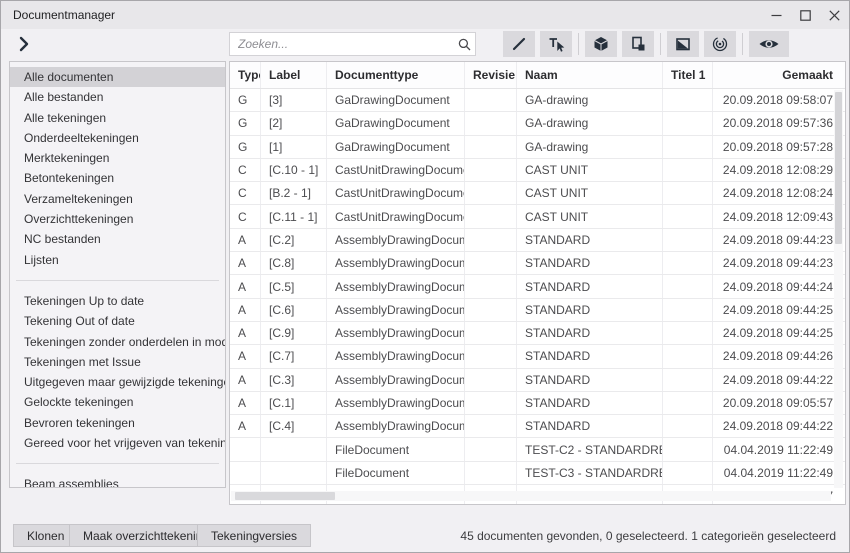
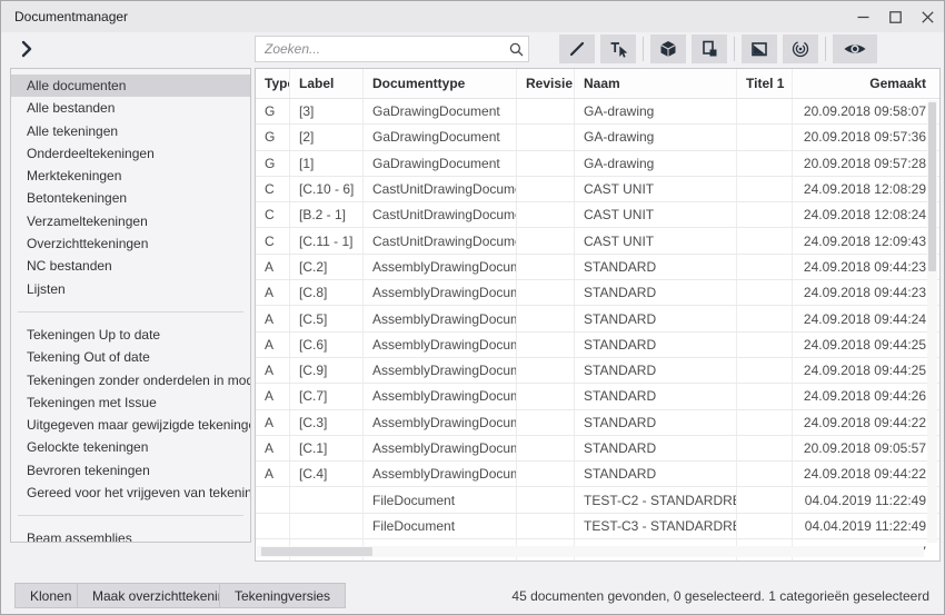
  Documentmanager
  Zoeken...
  Alle documenten
  Alle bestanden
  Alle tekeningen
  Onderdeeltekeningen
  Merktekeningen
  Betontekeningen
  Verzameltekeningen
  Overzichttekeningen
  NC bestanden
  Lijsten
  Tekeningen Up to date
  Tekening Out of date
  Tekeningen zonder onderdelen in mod
  Tekeningen met Issue
  Uitgegeven maar gewijzigde tekening
  Gelockte tekeningen
  Bevroren tekeningen
  Gereed voor het vrijgeven van tekenin
  Beam assemblies
  Typ
  Label
  Documenttype
  Revisie
  Naam
  Titel 1
  Gemaakt
  G
  [3]
  GaDrawingDocument
  GA-drawing
  20.09.2018 09:58:07
  G
  [2]
  GaDrawingDocument
  GA-drawing
  20.09.2018 09:57:36
  G
  [1]
  GaDrawingDocument
  GA-drawing
  20.09.2018 09:57:28
  C
- [C.10 - 1]
+ [C.10 - 6]
  CastUnitDrawingDocum
  CAST UNIT
  24.09.2018 12:08:29
  C
  [B.2 - 1]
  CastUnitDrawingDocum
  CAST UNIT
  24.09.2018 12:08:24
  C
  [C.11 - 1]
  CastUnitDrawingDocum
  CAST UNIT
  24.09.2018 12:09:43
  A
  [C.2]
  AssemblyDrawingDocum
  STANDARD
  24.09.2018 09:44:23
  A
  [C.8]
  AssemblyDrawingDocum
  STANDARD
  24.09.2018 09:44:23
  A
  [C.5]
  AssemblyDrawingDocum
  STANDARD
  24.09.2018 09:44:24
  A
  [C.6]
  AssemblyDrawingDocum
  STANDARD
  24.09.2018 09:44:25
  A
  [C.9]
  AssemblyDrawingDocum
  STANDARD
  24.09.2018 09:44:25
  A
  [C.7]
  AssemblyDrawingDocum
  STANDARD
  24.09.2018 09:44:26
  A
  [C.3]
  AssemblyDrawingDocum
  STANDARD
  24.09.2018 09:44:22
  A
  [C.1]
  AssemblyDrawingDocum
  STANDARD
  20.09.2018 09:05:57
  A
  [C.4]
  AssemblyDrawingDocum
  STANDARD
  24.09.2018 09:44:22
  FileDocument
  TEST-C2 - STANDARDRE
  04.04.2019 11:22:49
  FileDocument
  TEST-C3 - STANDARDRE
  04.04.2019 11:22:49
  Klonen
  Maak overzichttekeni
  Tekeningversies
  45 documenten gevonden, 0 geselecteerd. 1 categorieën geselecteerd
